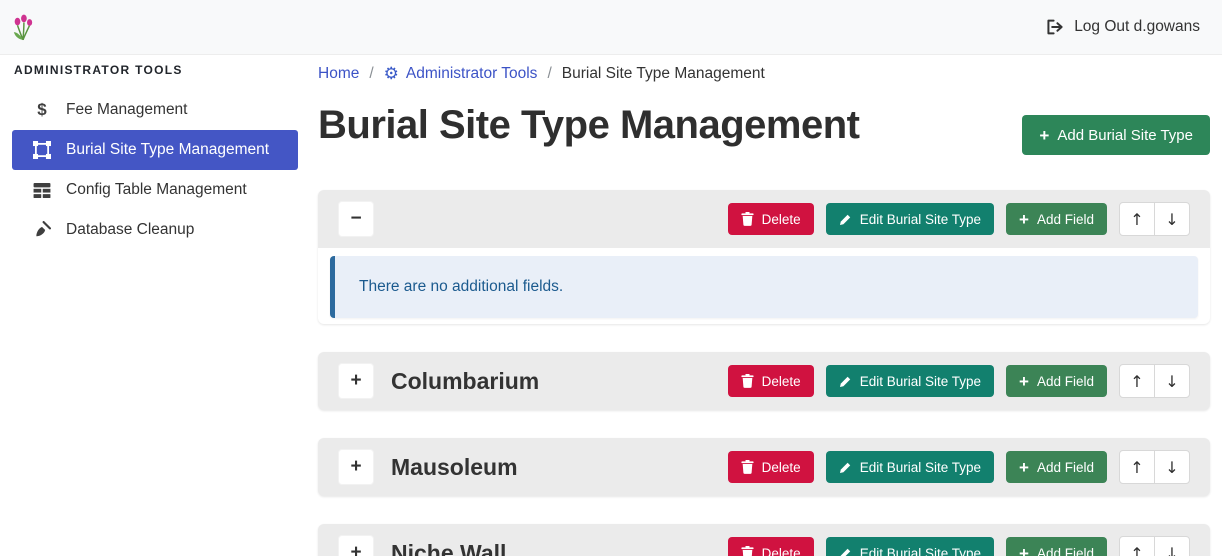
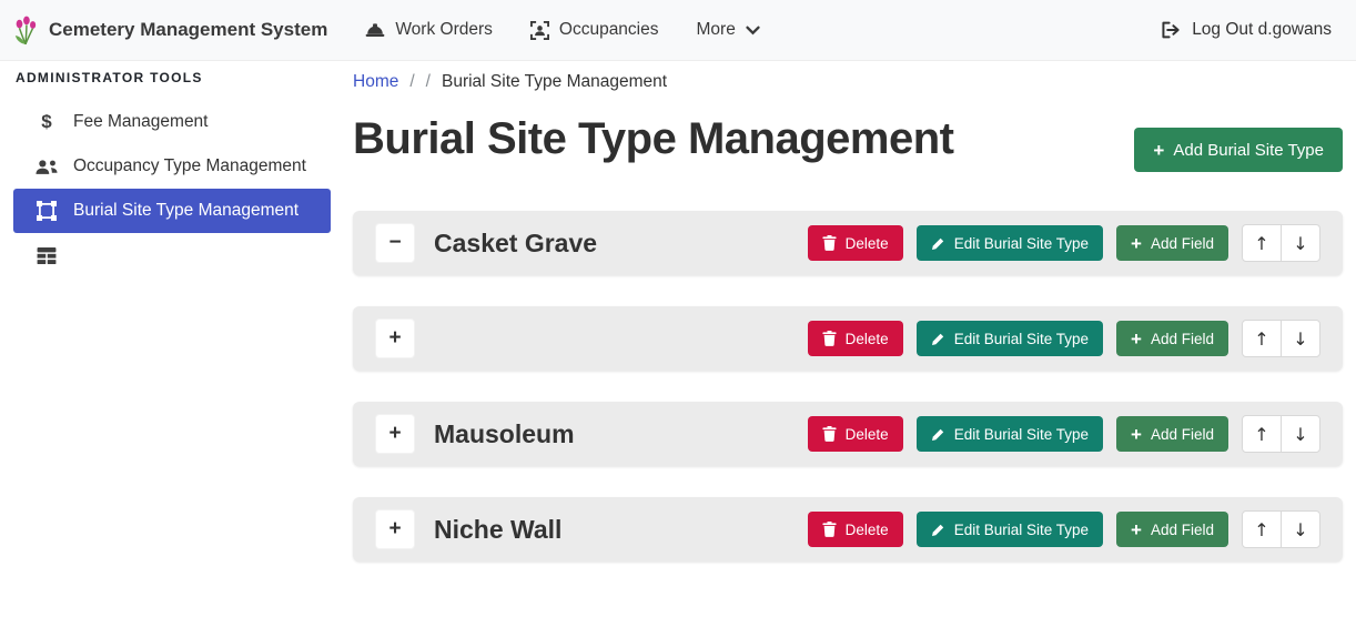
+ Cemetery Management System
+ Work Orders
+ Occupancies
+ More
  Log Out d.gowans
  ADMINISTRATOR TOOLS
  $
  Fee Management
+ Occupancy Type Management
  Burial Site Type Management
- Config Table Management
- Database Cleanup
  Home
  /
- ⚙
- Administrator Tools
  /
  Burial Site Type Management
  Burial Site Type Management
  +
  Add Burial Site Type
  −
+ Casket Grave
  Delete
  Edit Burial Site Type
  +
  Add Field
  ↑
  ↓
- There are no additional fields.
  +
- Columbarium
  Delete
  Edit Burial Site Type
  +
  Add Field
  ↑
  ↓
  +
  Mausoleum
  Delete
  Edit Burial Site Type
  +
  Add Field
  ↑
  ↓
  +
  Niche Wall
  Delete
  Edit Burial Site Type
  +
  Add Field
  ↑
  ↓
